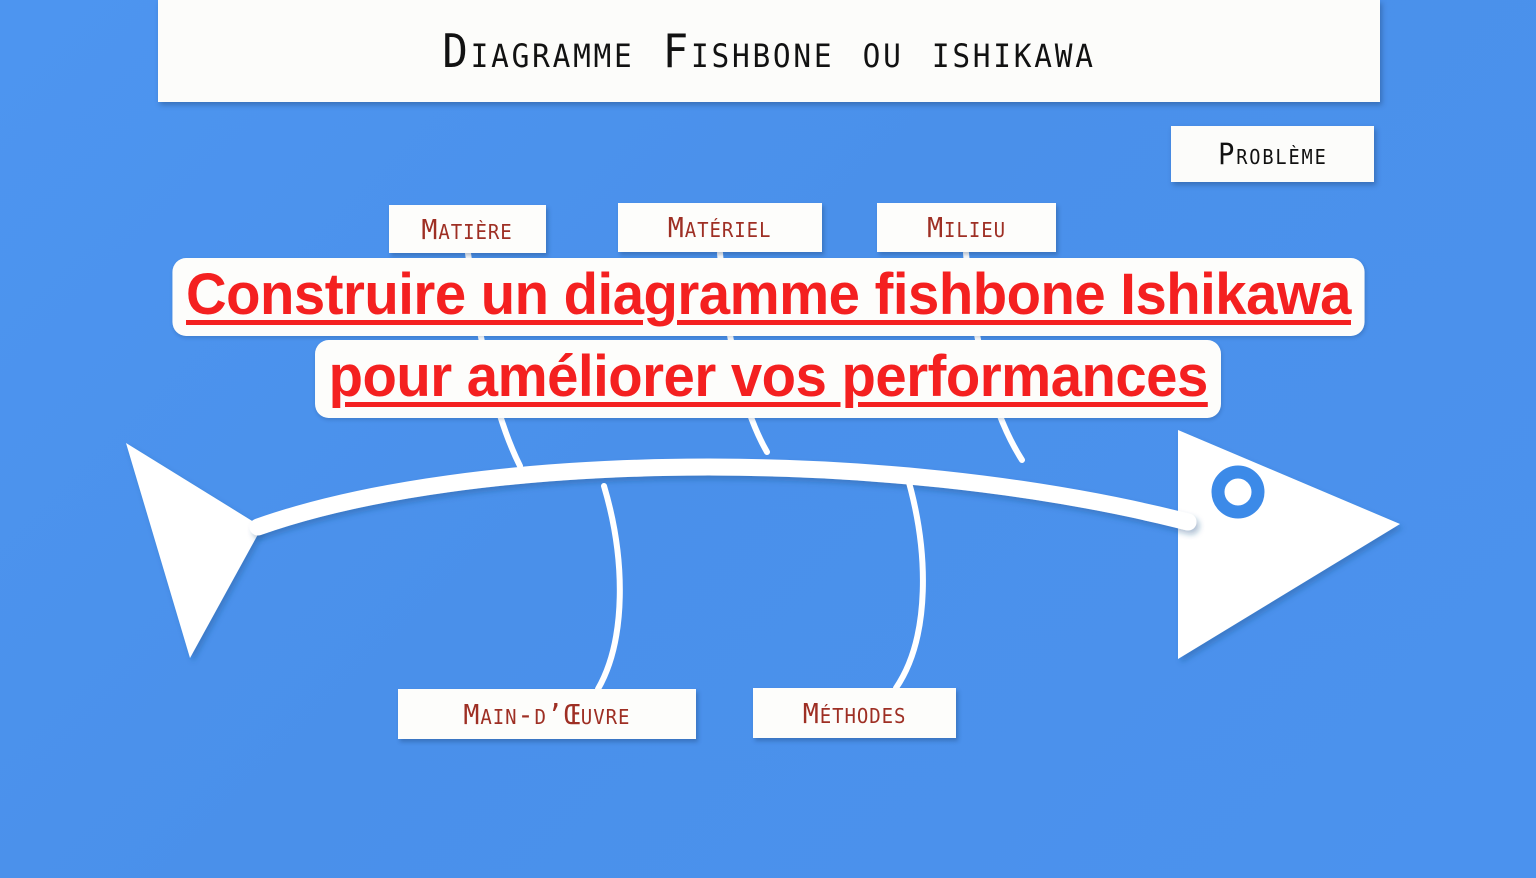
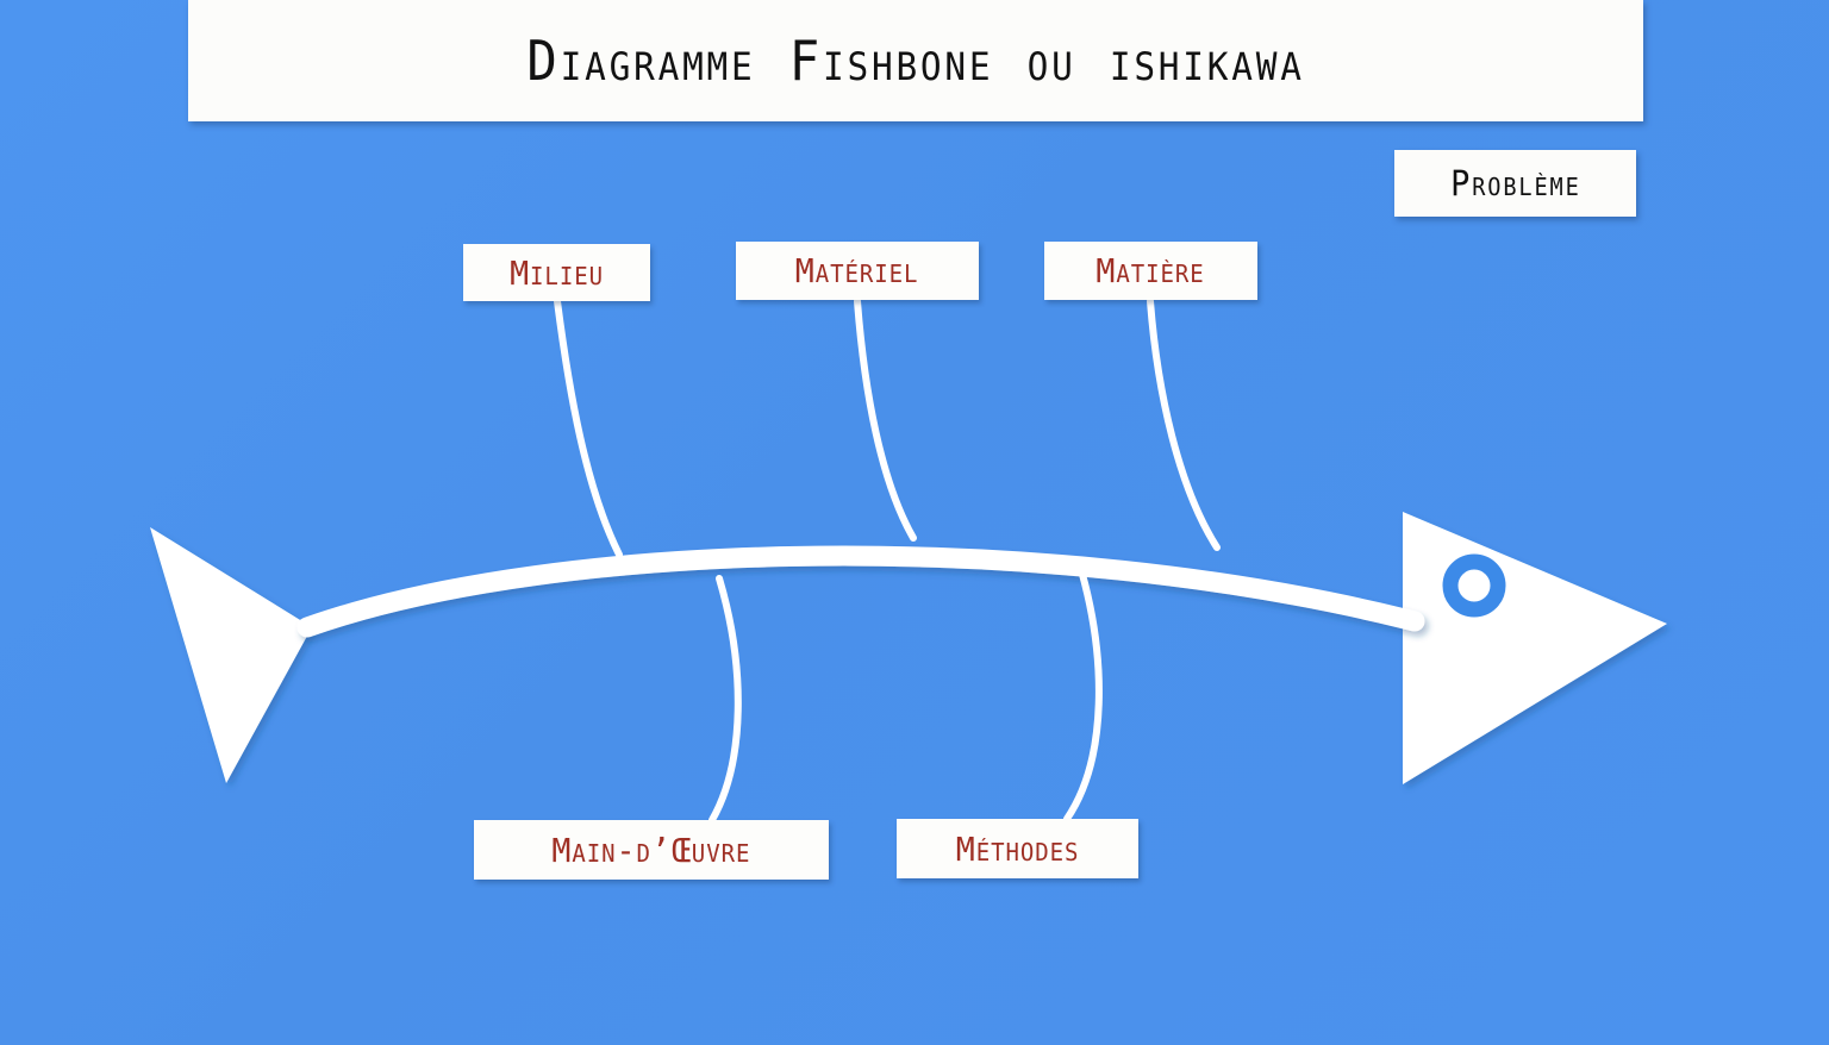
  Diagramme Fishbone ou ishikawa
  Problème
- Matière
+ Milieu
  Matériel
- Milieu
+ Matière
  Main-d’Œuvre
  Méthodes
- Construire un diagramme fishbone Ishikawa
- pour améliorer vos performances
